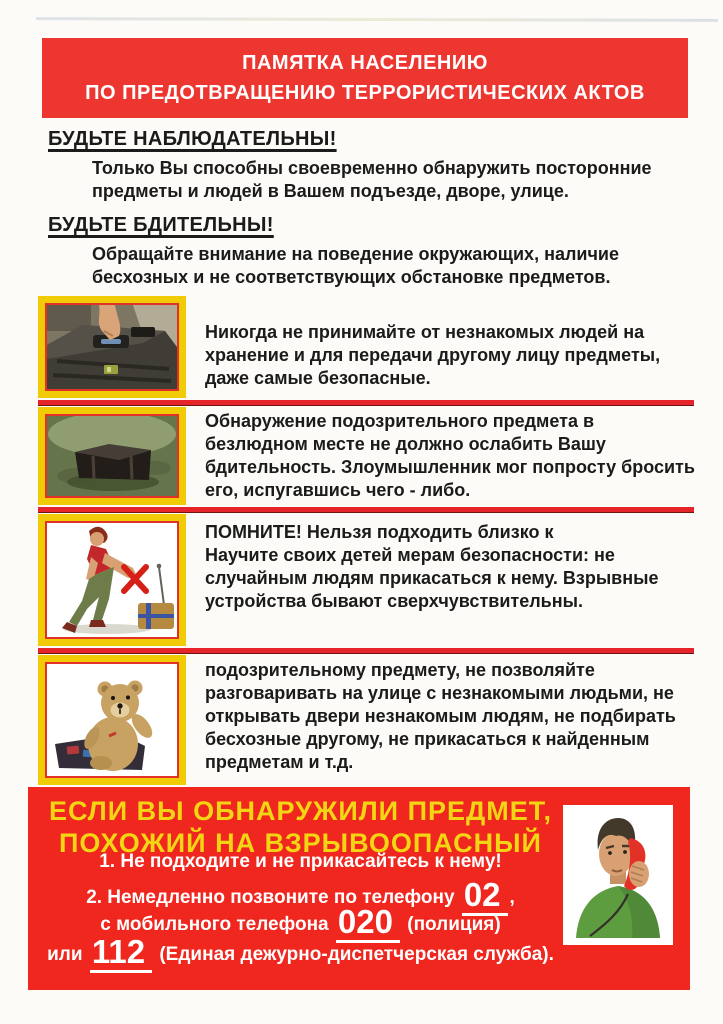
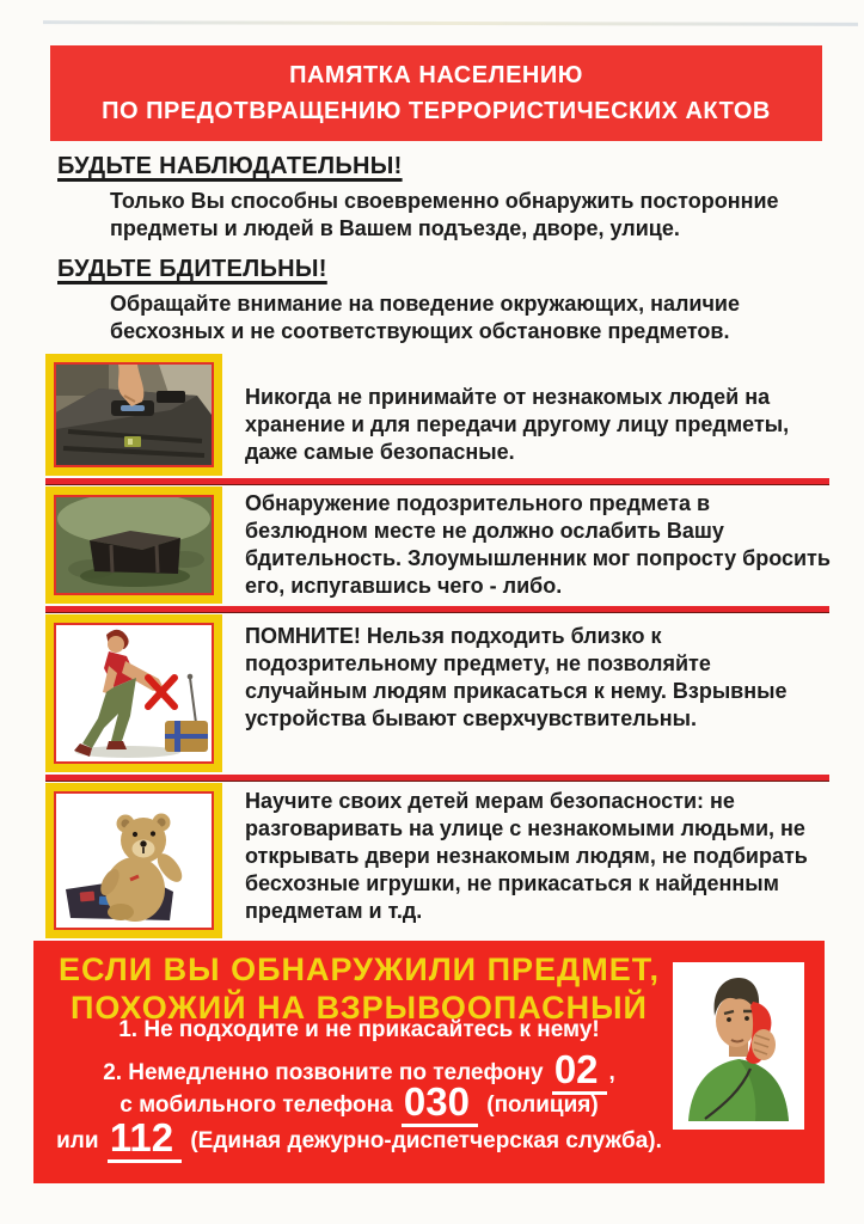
  ПАМЯТКА НАСЕЛЕНИЮ
  ПО ПРЕДОТВРАЩЕНИЮ ТЕРРОРИСТИЧЕСКИХ АКТОВ
  БУДЬТЕ НАБЛЮДАТЕЛЬНЫ!
  Только Вы способны своевременно обнаружить посторонние
  предметы и людей в Вашем подъезде, дворе, улице.
  БУДЬТЕ БДИТЕЛЬНЫ!
  Обращайте внимание на поведение окружающих, наличие
  бесхозных и не соответствующих обстановке предметов.
  Никогда не принимайте от незнакомых людей на
  хранение и для передачи другому лицу предметы,
  даже самые безопасные.
  Обнаружение подозрительного предмета в
  безлюдном месте не должно ослабить Вашу
  бдительность. Злоумышленник мог попросту бросить
  его, испугавшись чего - либо.
  ПОМНИТЕ! Нельзя подходить близко к
- Научите своих детей мерам безопасности: не
+ подозрительному предмету, не позволяйте
  случайным людям прикасаться к нему. Взрывные
  устройства бывают сверхчувствительны.
- подозрительному предмету, не позволяйте
+ Научите своих детей мерам безопасности: не
  разговаривать на улице с незнакомыми людьми, не
  открывать двери незнакомым людям, не подбирать
- бесхозные другому, не прикасаться к найденным
+ бесхозные игрушки, не прикасаться к найденным
  предметам и т.д.
  ЕСЛИ ВЫ ОБНАРУЖИЛИ ПРЕДМЕТ,
  ПОХОЖИЙ НА ВЗРЫВООПАСНЫЙ
  1. Не подходите и не прикасайтесь к нему!
  2. Немедленно позвоните по телефону 02 ,
- с мобильного телефона 020 (полиция)
+ с мобильного телефона 030 (полиция)
  или 112 (Единая дежурно-диспетчерская служба).
